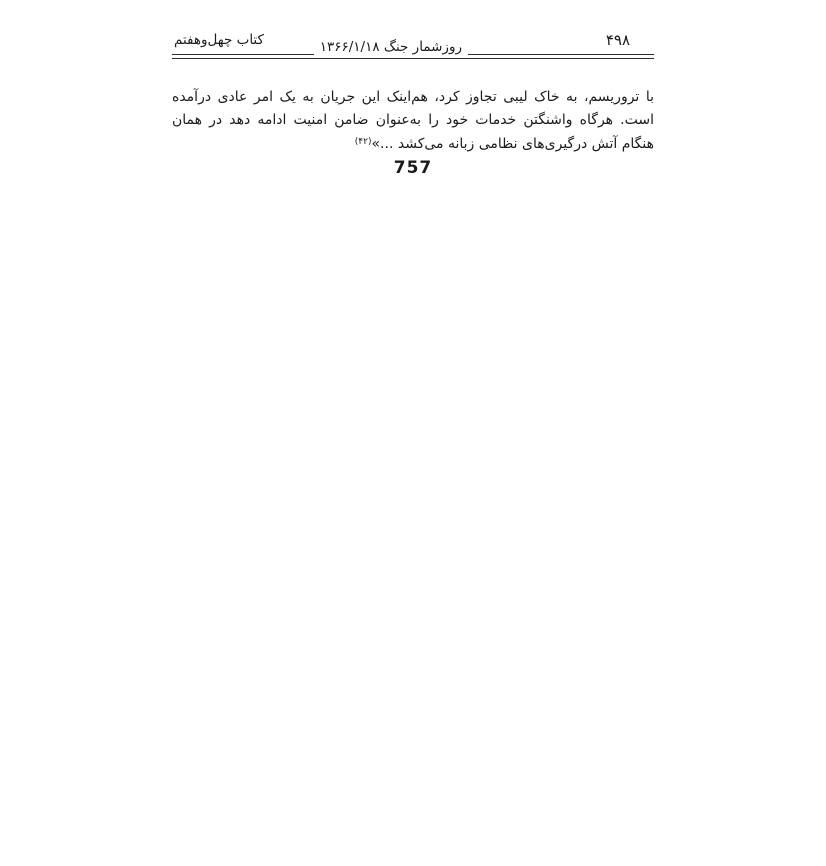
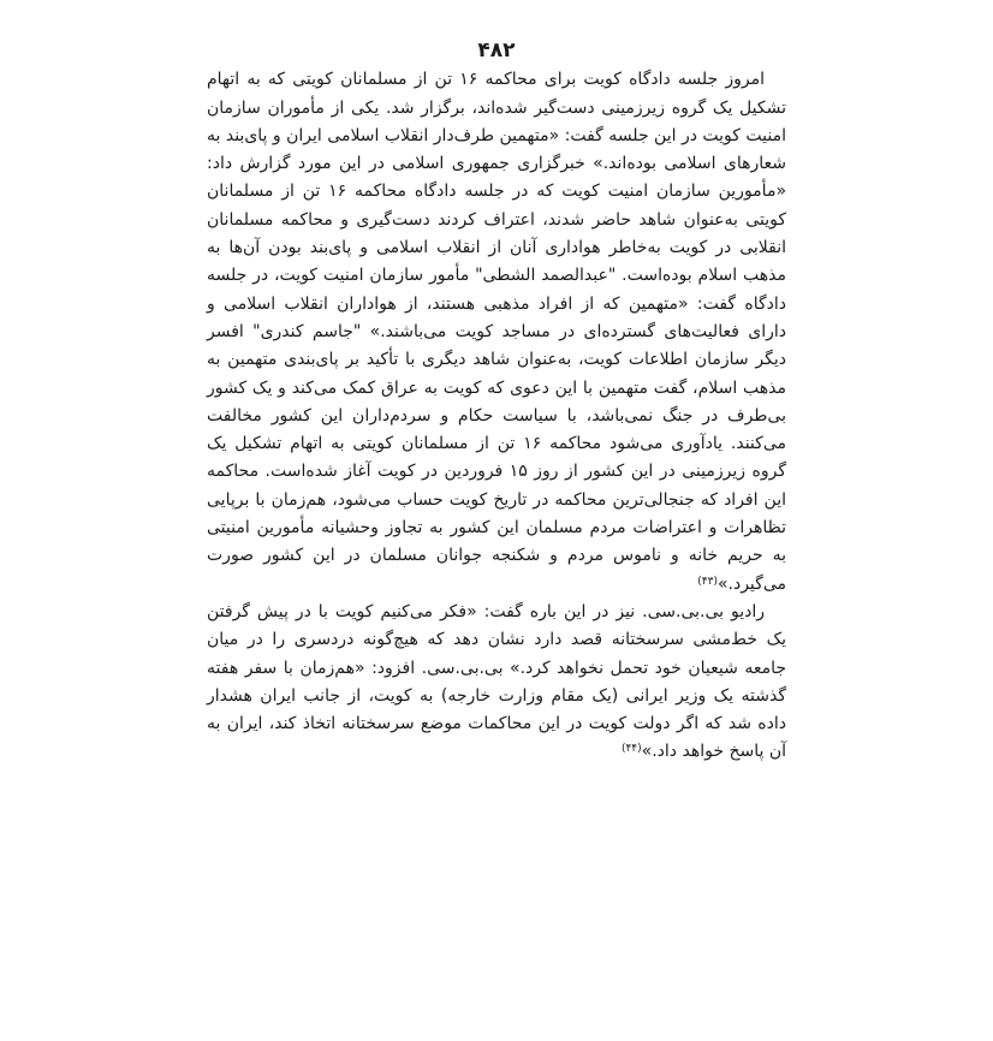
- ۴۹۸
- روزشمار جنگ ۱۳۶۶/۱/۱۸
- کتاب چهل‌وهفتم
- با تروریسم، به خاک لیبی تجاوز کرد، هم‌اینک این جریان به یک امر عادی درآمده است. هرگاه واشنگتن خدمات خود را به‌عنوان ضامن امنیت ادامه دهد در همان هنگام آتش درگیری‌های نظامی زبانه می‌کشد ...»(۴۲)
- 757
+ ۴۸۲
+ امروز جلسه دادگاه کویت برای محاکمه ۱۶ تن از مسلمانان کویتی که به اتهام تشکیل یک گروه زیرزمینی دست‌گیر شده‌اند، برگزار شد. یکی از مأموران سازمان امنیت کویت در این جلسه گفت: «متهمین طرف‌دار انقلاب اسلامی ایران و پای‌بند به شعارهای اسلامی بوده‌اند.» خبرگزاری جمهوری اسلامی در این مورد گزارش داد: «مأمورین سازمان امنیت کویت که در جلسه دادگاه محاکمه ۱۶ تن از مسلمانان کویتی به‌عنوان شاهد حاضر شدند، اعتراف کردند دست‌گیری و محاکمه مسلمانان انقلابی در کویت به‌خاطر هواداری آنان از انقلاب اسلامی و پای‌بند بودن آن‌ها به مذهب اسلام بوده‌است. "عبدالصمد الشطی" مأمور سازمان امنیت کویت، در جلسه دادگاه گفت: «متهمین که از افراد مذهبی هستند، از هواداران انقلاب اسلامی و دارای فعالیت‌های گسترده‌ای در مساجد کویت می‌باشند.» "جاسم کندری" افسر دیگر سازمان اطلاعات کویت، به‌عنوان شاهد دیگری با تأکید بر پای‌بندی متهمین به مذهب اسلام، گفت متهمین با این دعوی که کویت به عراق کمک می‌کند و یک کشور بی‌طرف در جنگ نمی‌باشد، با سیاست حکام و سردم‌داران این کشور مخالفت می‌کنند. یادآوری می‌شود محاکمه ۱۶ تن از مسلمانان کویتی به اتهام تشکیل یک گروه زیرزمینی در این کشور از روز ۱۵ فروردین در کویت آغاز شده‌است. محاکمه این افراد که جنجالی‌ترین محاکمه در تاریخ کویت حساب می‌شود، هم‌زمان با برپایی تظاهرات و اعتراضات مردم مسلمان این کشور به تجاوز وحشیانه مأمورین امنیتی به حریم خانه و ناموس مردم و شکنجه جوانان مسلمان در این کشور صورت می‌گیرد.»(۴۳)
+ رادیو بی.بی.سی. نیز در این باره گفت: «فکر می‌کنیم کویت با در پیش گرفتن یک خط‌مشی سرسختانه قصد دارد نشان دهد که هیچ‌گونه دردسری را در میان جامعه شیعیان خود تحمل نخواهد کرد.» بی.بی.سی. افزود: «هم‌زمان با سفر هفته گذشته یک وزیر ایرانی (یک مقام وزارت خارجه) به کویت، از جانب ایران هشدار داده شد که اگر دولت کویت در این محاکمات موضع سرسختانه اتخاذ کند، ایران به آن پاسخ خواهد داد.»(۴۴)
